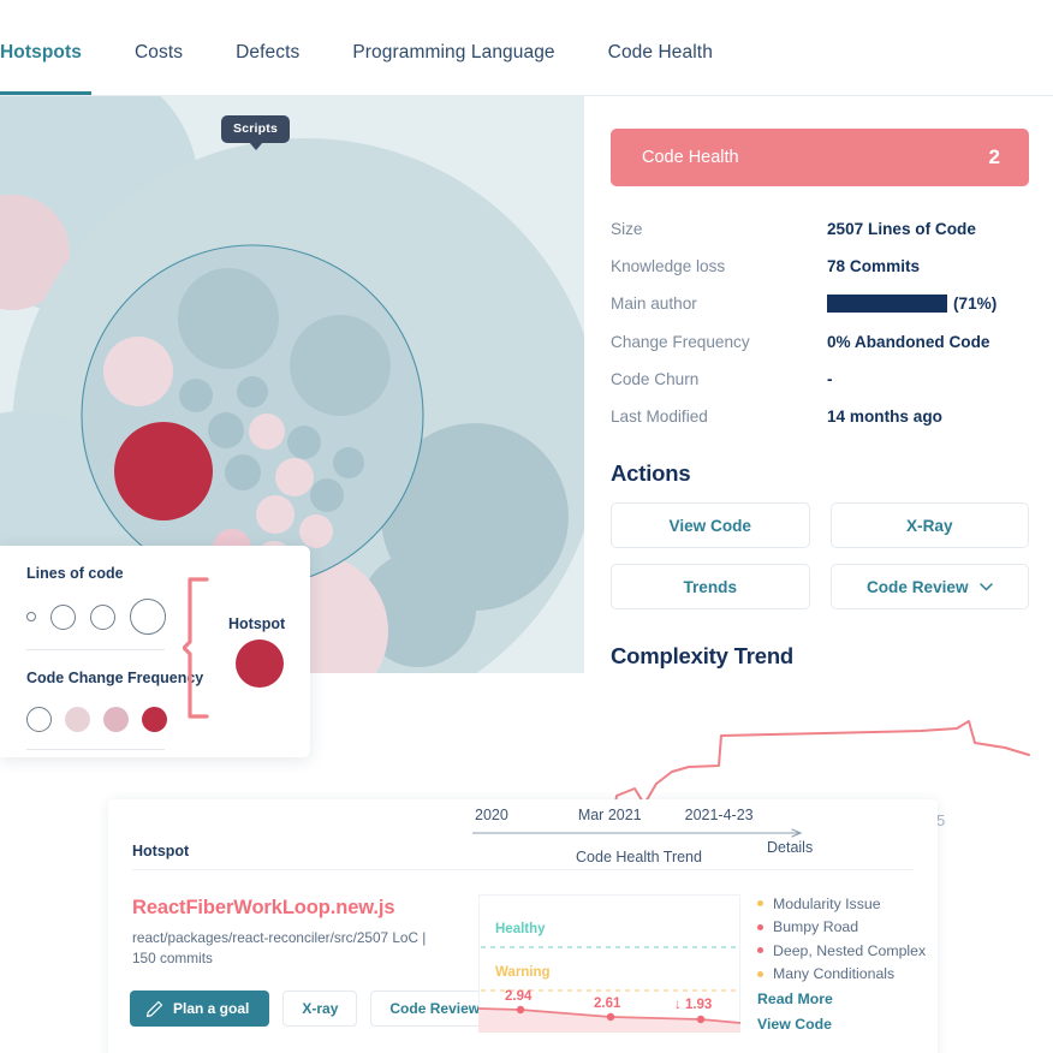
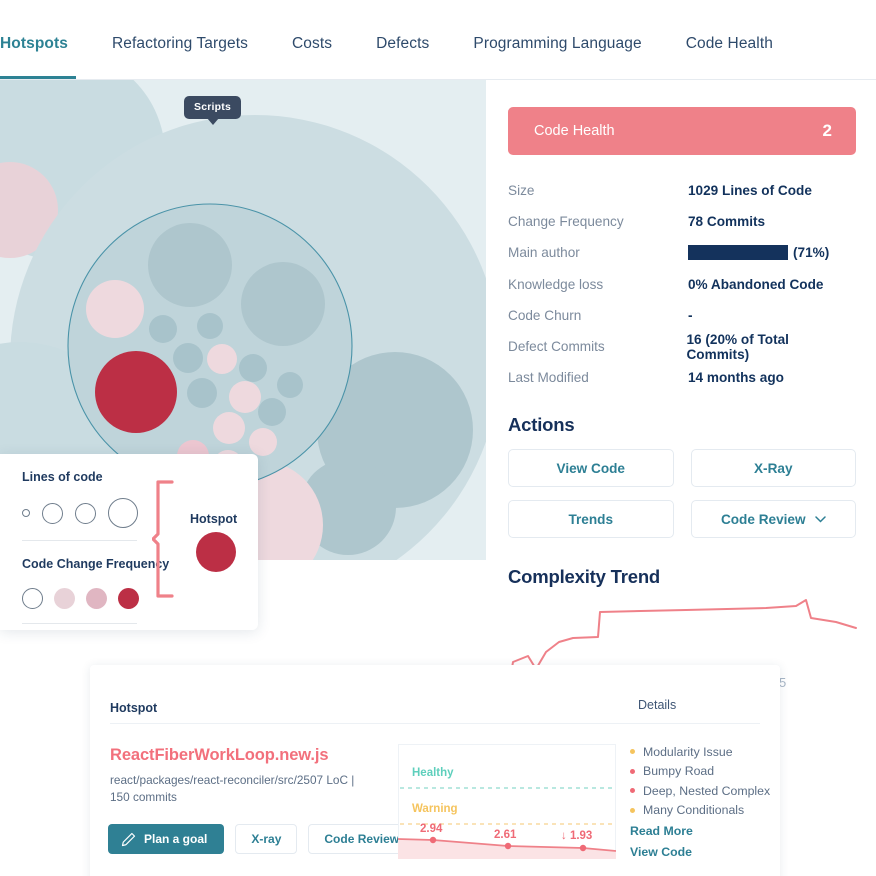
  Hotspots
+ Refactoring Targets
  Costs
  Defects
  Programming Language
  Code Health
  Scripts
  Lines of code
  Code Change Frequeny
  Hotspot
  Code Health
  2
  Size
- 2507 Lines of Code
+ 1029 Lines of Code
- Knowledge loss
+ Change Frequency
  78 Commits
  Main author
  (71%)
- Change Frequency
+ Knowledge loss
  0% Abandoned Code
  Code Churn
  -
+ Defect Commits
+ 16 (20% of Total Commits)
  Last Modified
  14 months ago
  Actions
  View Code
  X-Ray
  Trends
  Code Review
  Complexity Trend
  Hotspot
- 2020
- Mar 2021
- 2021-4-23
- Code Health Trend
  Details
  ReactFiberWorkLoop.new.js
  react/packages/react-reconciler/src/2507 LoC | 150 commits
  Plan a goal
  X-ray
  Code Review
  Healthy
  Warning
  2.94
  2.61
  ↓ 1.93
  Modularity Issue
  Bumpy Road
  Deep, Nested Complex
  Many Conditionals
  Read More
  View Code
  5
